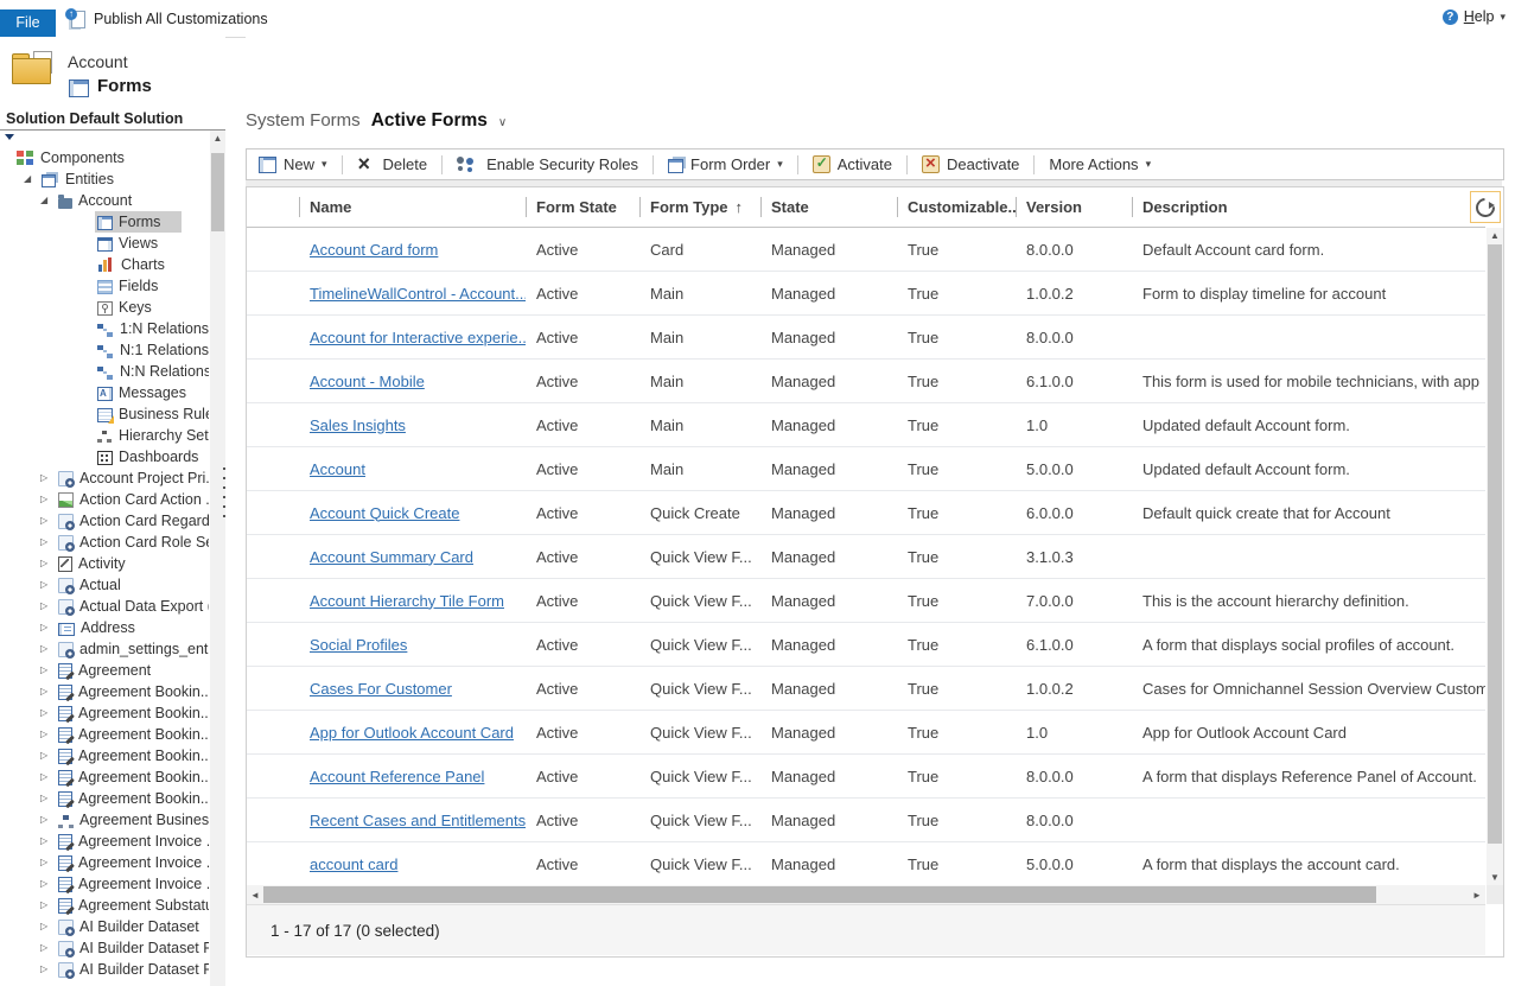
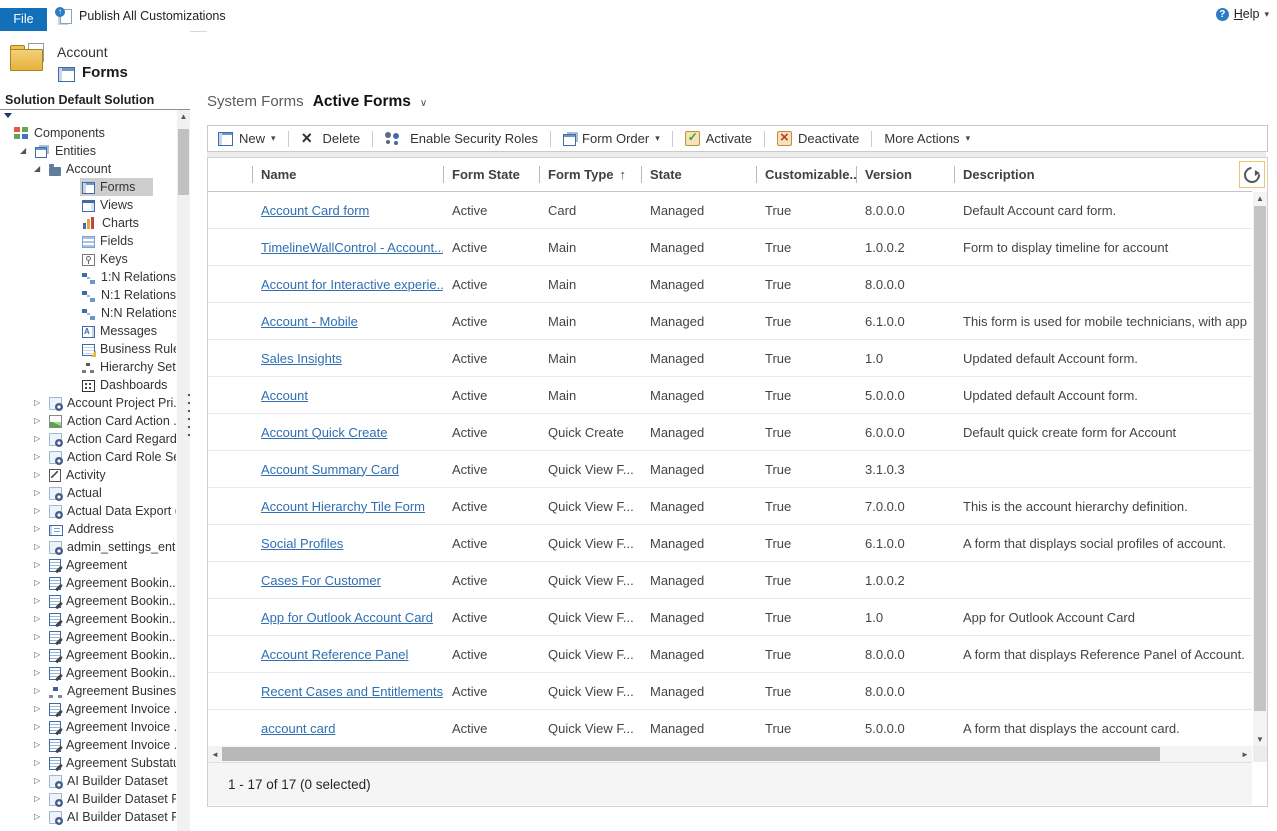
  File
  ↑
  Publish All Customizations
  Help
  ▾
  Account
  Forms
  Solution Default Solution
  Components
  ◢
  Entities
  ◢
  Account
  Forms
  Views
  Charts
  Fields
  Keys
  1:N Relations
  N:1 Relations
  N:N Relations
  Messages
  Business Rul
  Hierarchy Set
  Dashboards
  ▷
  Account Project Pri.
  ▷
  Action Card Action .
  ▷
  Action Card Regard
  ▷
  Action Card Role S
  ▷
  Activity
  ▷
  Actual
  ▷
  Actual Data Export
  ▷
  Address
  ▷
  admin_settings_ent
  ▷
  Agreement
  ▷
  Agreement Bookin..
  ▷
  Agreement Bookin..
  ▷
  Agreement Bookin..
  ▷
  Agreement Bookin..
  ▷
  Agreement Bookin..
  ▷
  Agreement Bookin..
  ▷
  Agreement Busines
  ▷
  Agreement Invoice .
  ▷
  Agreement Invoice .
  ▷
  Agreement Invoice .
  ▷
  Agreement Substat
  ▷
  AI Builder Dataset
  ▷
  AI Builder Dataset F
  ▷
  AI Builder Dataset R
  ▲
  System Forms
  Active Forms
  ∨
  New
  ▾
  Delete
  Enable Security Roles
  Form Order
  ▾
  Activate
  Deactivate
  More Actions
  ▾
  Name
  Form State
  Form Type
  ↑
  State
  Customizable..
  Version
  Description
  Account Card form
  Active
  Card
  Managed
  True
  8.0.0.0
  Default Account card form.
  TimelineWallControl - Account..
  Active
  Main
  Managed
  True
  1.0.0.2
  Form to display timeline for account
  Account for Interactive experie..
  Active
  Main
  Managed
  True
  8.0.0.0
  Account - Mobile
  Active
  Main
  Managed
  True
  6.1.0.0
  This form is used for mobile technicians, with app
  Sales Insights
  Active
  Main
  Managed
  True
  1.0
  Updated default Account form.
  Account
  Active
  Main
  Managed
  True
  5.0.0.0
  Updated default Account form.
  Account Quick Create
  Active
  Quick Create
  Managed
  True
  6.0.0.0
- Default quick create that for Account
+ Default quick create form for Account
  Account Summary Card
  Active
  Quick View F...
  Managed
  True
  3.1.0.3
  Account Hierarchy Tile Form
  Active
  Quick View F...
  Managed
  True
  7.0.0.0
  This is the account hierarchy definition.
  Social Profiles
  Active
  Quick View F...
  Managed
  True
  6.1.0.0
  A form that displays social profiles of account.
  Cases For Customer
  Active
  Quick View F...
  Managed
  True
  1.0.0.2
- Cases for Omnichannel Session Overview Custom
  App for Outlook Account Card
  Active
  Quick View F...
  Managed
  True
  1.0
  App for Outlook Account Card
  Account Reference Panel
  Active
  Quick View F...
  Managed
  True
  8.0.0.0
  A form that displays Reference Panel of Account.
  Recent Cases and Entitlements
  Active
  Quick View F...
  Managed
  True
  8.0.0.0
  account card
  Active
  Quick View F...
  Managed
  True
  5.0.0.0
  A form that displays the account card.
  ▲
  ▼
  ◄
  ►
  1 - 17 of 17 (0 selected)
